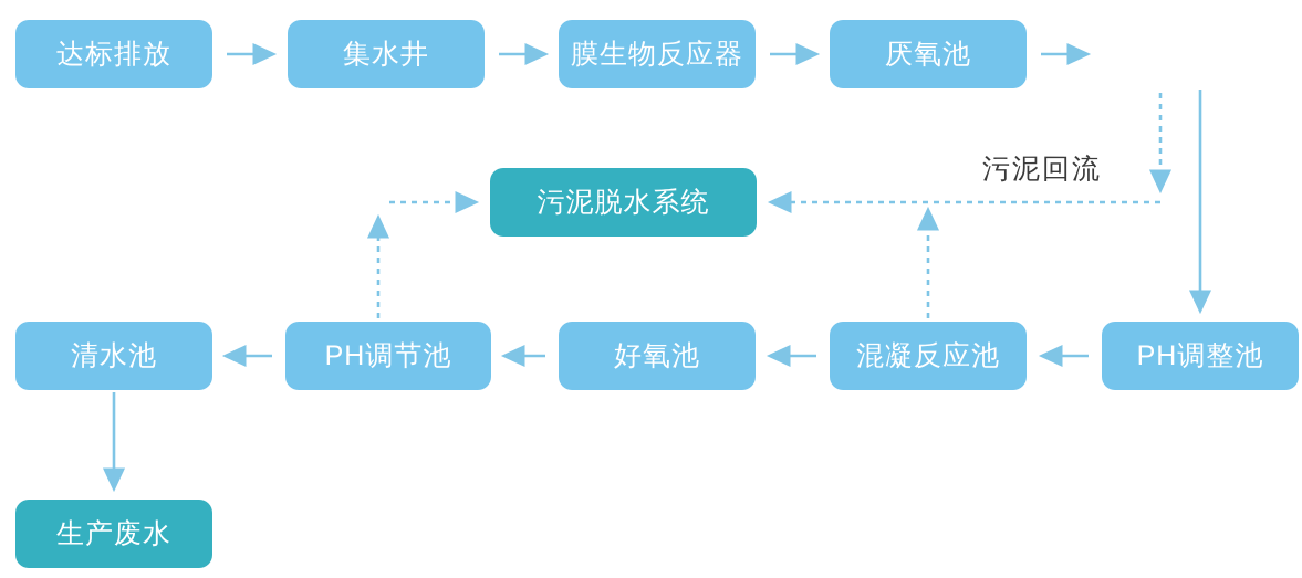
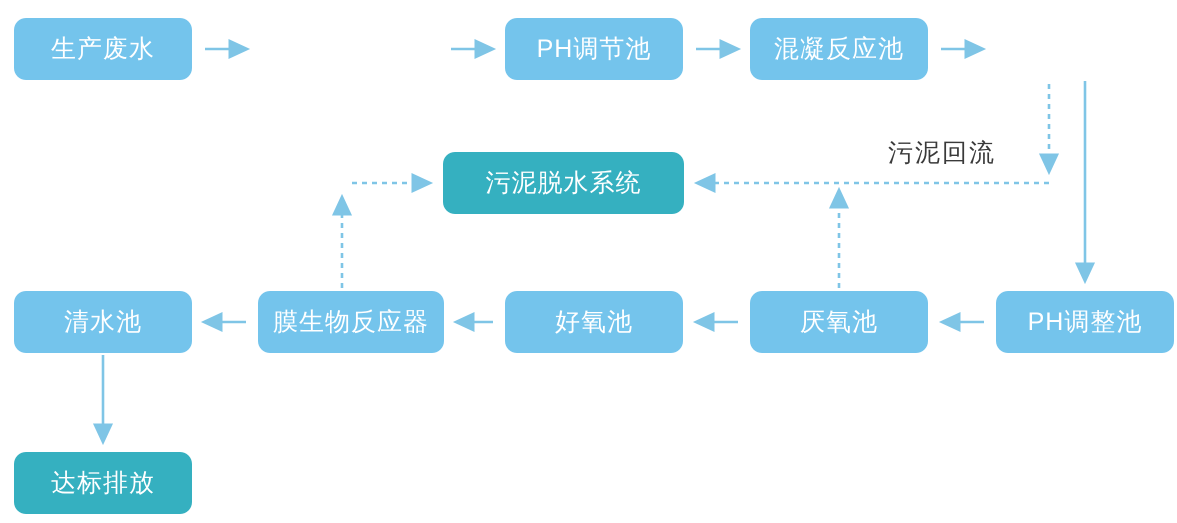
- 达标排放
+ 生产废水
- 集水井
- 膜生物反应器
+ PH调节池
- 厌氧池
+ 混凝反应池
  污泥脱水系统
  PH调整池
- 混凝反应池
+ 厌氧池
  好氧池
- PH调节池
+ 膜生物反应器
  清水池
- 生产废水
+ 达标排放
  污泥回流
